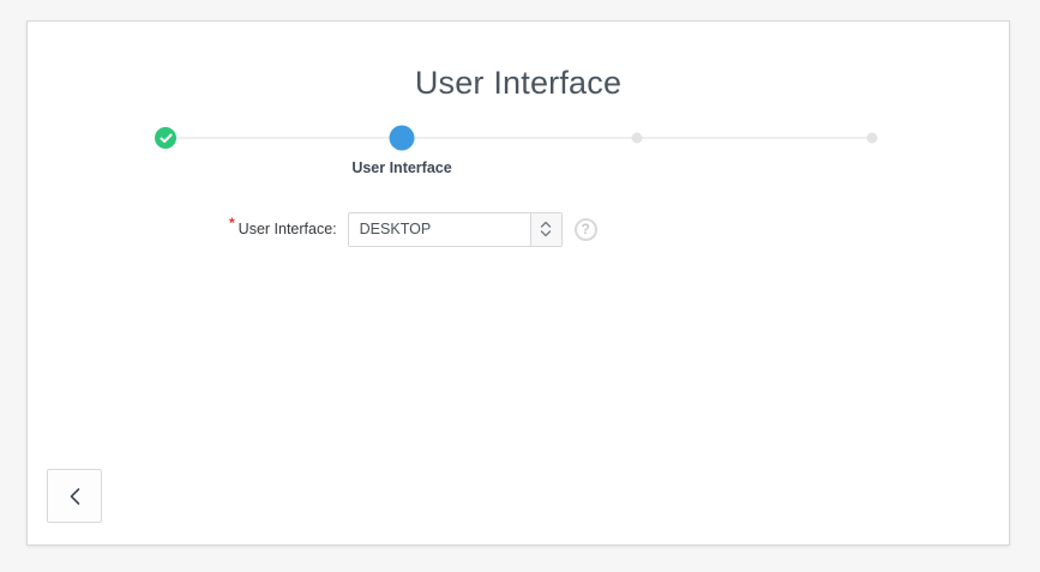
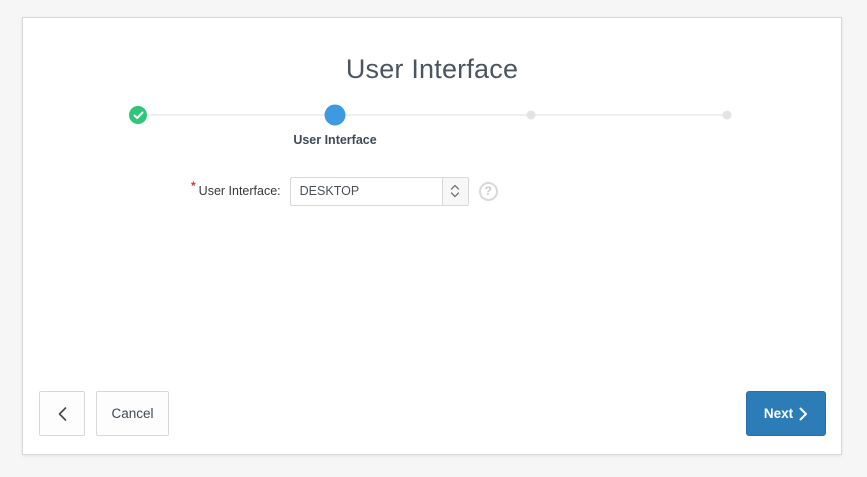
  User Interface
  User Interface
  *
  User Interface:
  DESKTOP
  ?
+ Cancel
+ Next
